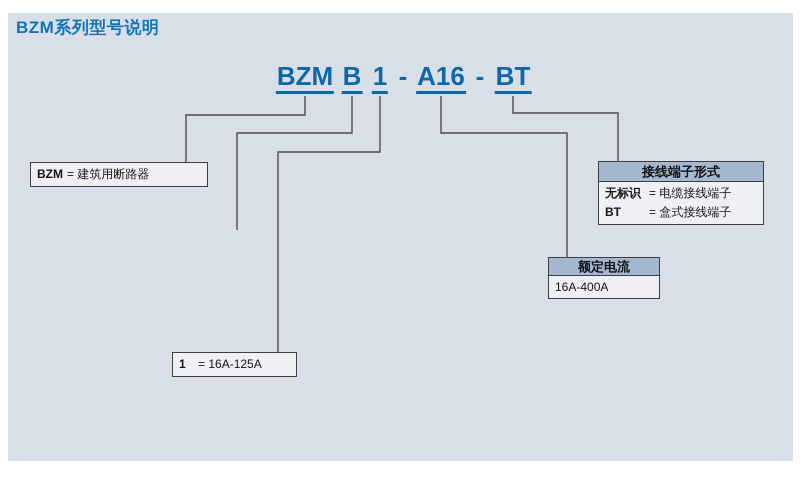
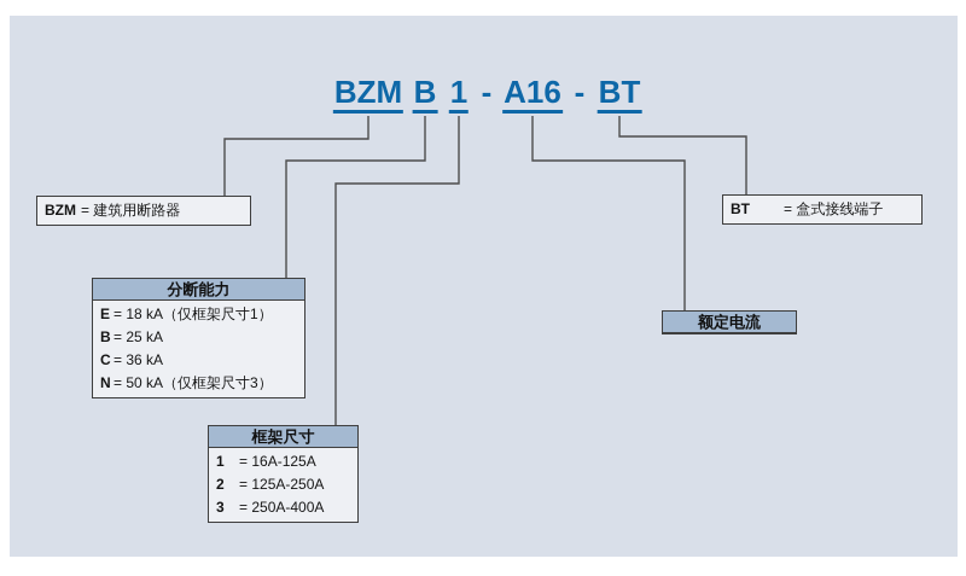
- BZM系列型号说明
  BZM
  B
  1
  -
  A16
  -
  BT
  BZM = 建筑用断路器
+ 分断能力
+ E = 18 kA（仅框架尺寸1）
+ B = 25 kA
+ C = 36 kA
+ N = 50 kA（仅框架尺寸3）
+ 框架尺寸
  1 = 16A-125A
+ 2 = 125A-250A
+ 3 = 250A-400A
  额定电流
- 16A-400A
- 接线端子形式
- 无标识 = 电缆接线端子
  BT = 盒式接线端子
